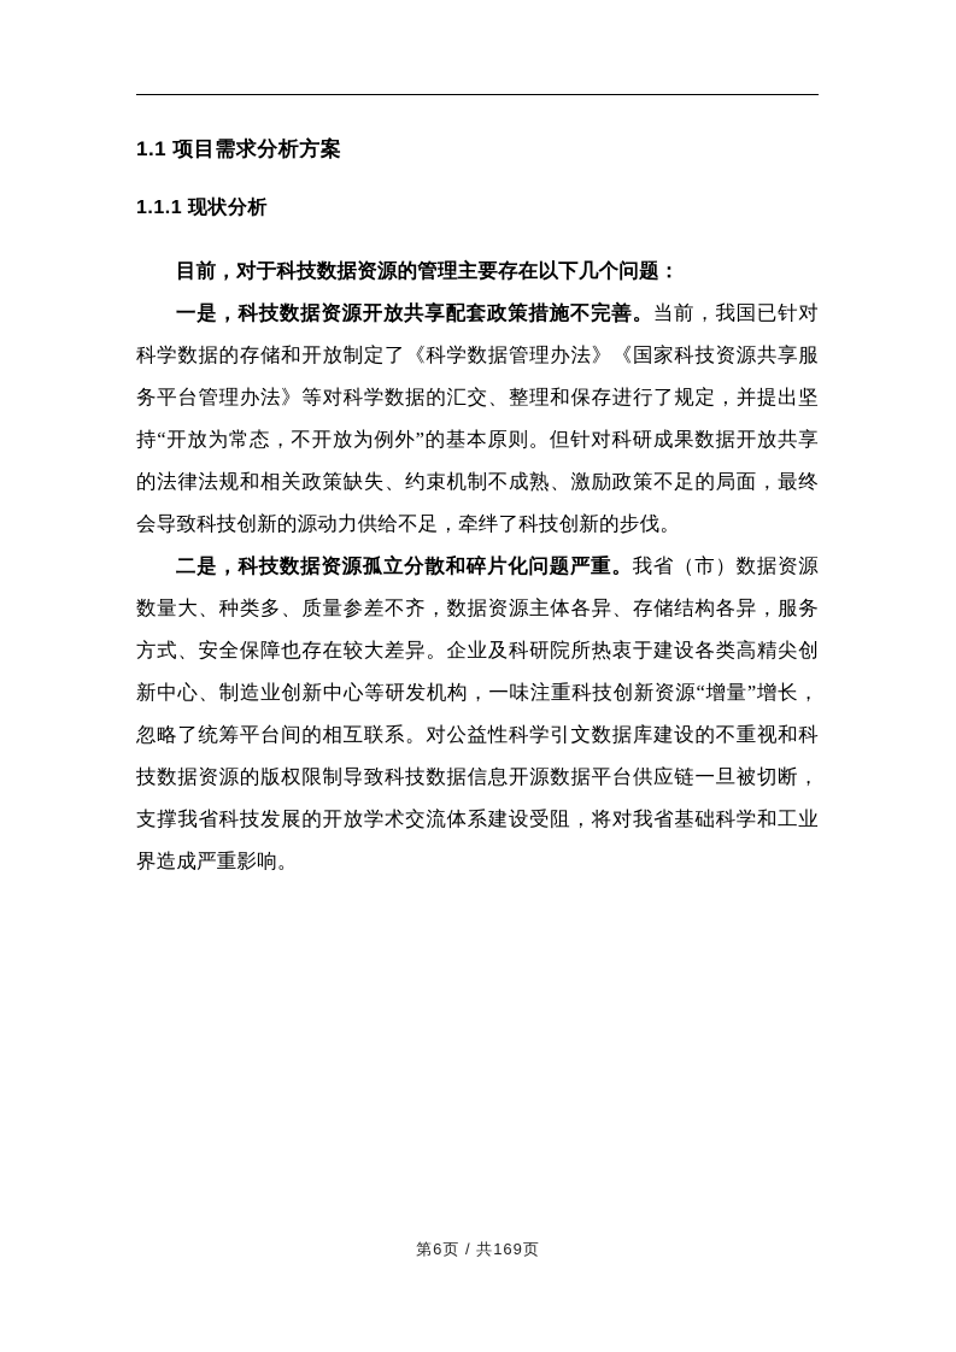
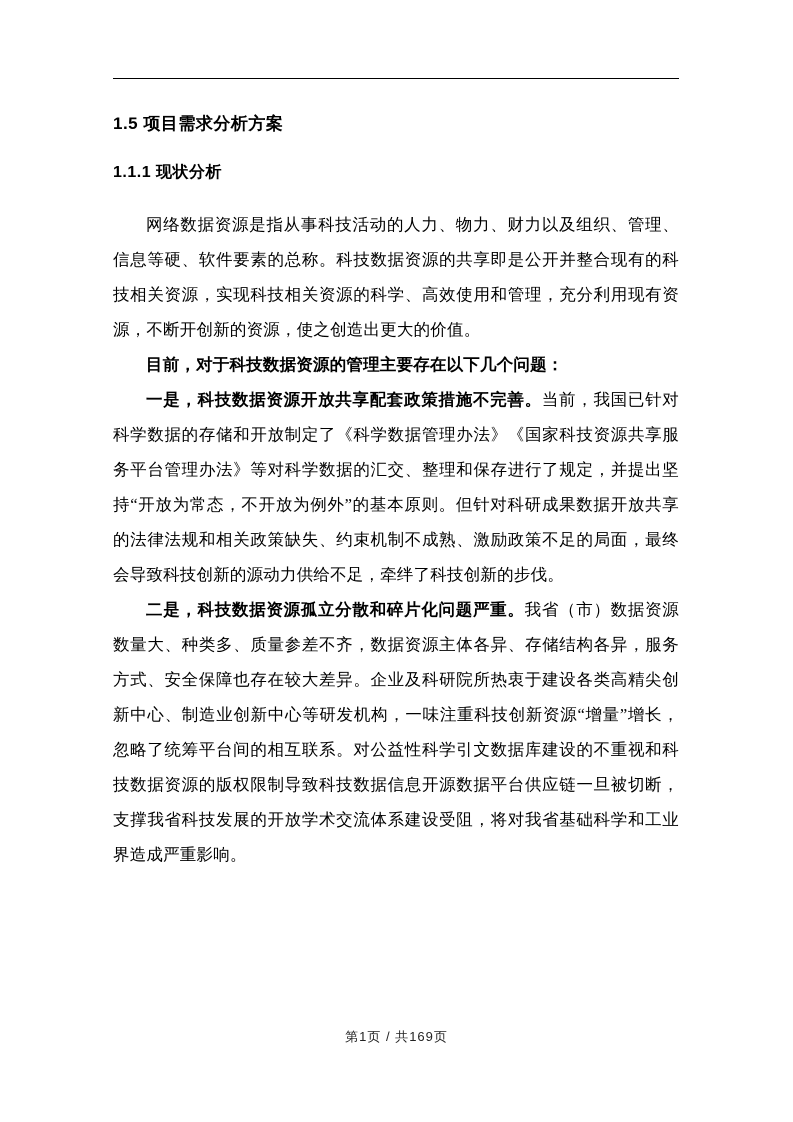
- 1.1 项目需求分析方案
+ 1.5 项目需求分析方案
  1.1.1 现状分析
+ 网络数据资源是指从事科技活动的人力、物力、财力以及组织、管理、信息等硬、软件要素的总称。科技数据资源的共享即是公开并整合现有的科技相关资源，实现科技相关资源的科学、高效使用和管理，充分利用现有资源，不断开创新的资源，使之创造出更大的价值。
  目前，对于科技数据资源的管理主要存在以下几个问题：
  一是，科技数据资源开放共享配套政策措施不完善。当前，我国已针对科学数据的存储和开放制定了《科学数据管理办法》《国家科技资源共享服务平台管理办法》等对科学数据的汇交、整理和保存进行了规定，并提出坚持“开放为常态，不开放为例外”的基本原则。但针对科研成果数据开放共享的法律法规和相关政策缺失、约束机制不成熟、激励政策不足的局面，最终会导致科技创新的源动力供给不足，牵绊了科技创新的步伐。
  二是，科技数据资源孤立分散和碎片化问题严重。我省（市）数据资源数量大、种类多、质量参差不齐，数据资源主体各异、存储结构各异，服务方式、安全保障也存在较大差异。企业及科研院所热衷于建设各类高精尖创新中心、制造业创新中心等研发机构，一味注重科技创新资源“增量”增长，忽略了统筹平台间的相互联系。对公益性科学引文数据库建设的不重视和科技数据资源的版权限制导致科技数据信息开源数据平台供应链一旦被切断，支撑我省科技发展的开放学术交流体系建设受阻，将对我省基础科学和工业界造成严重影响。
- 第6页 / 共169页
+ 第1页 / 共169页
